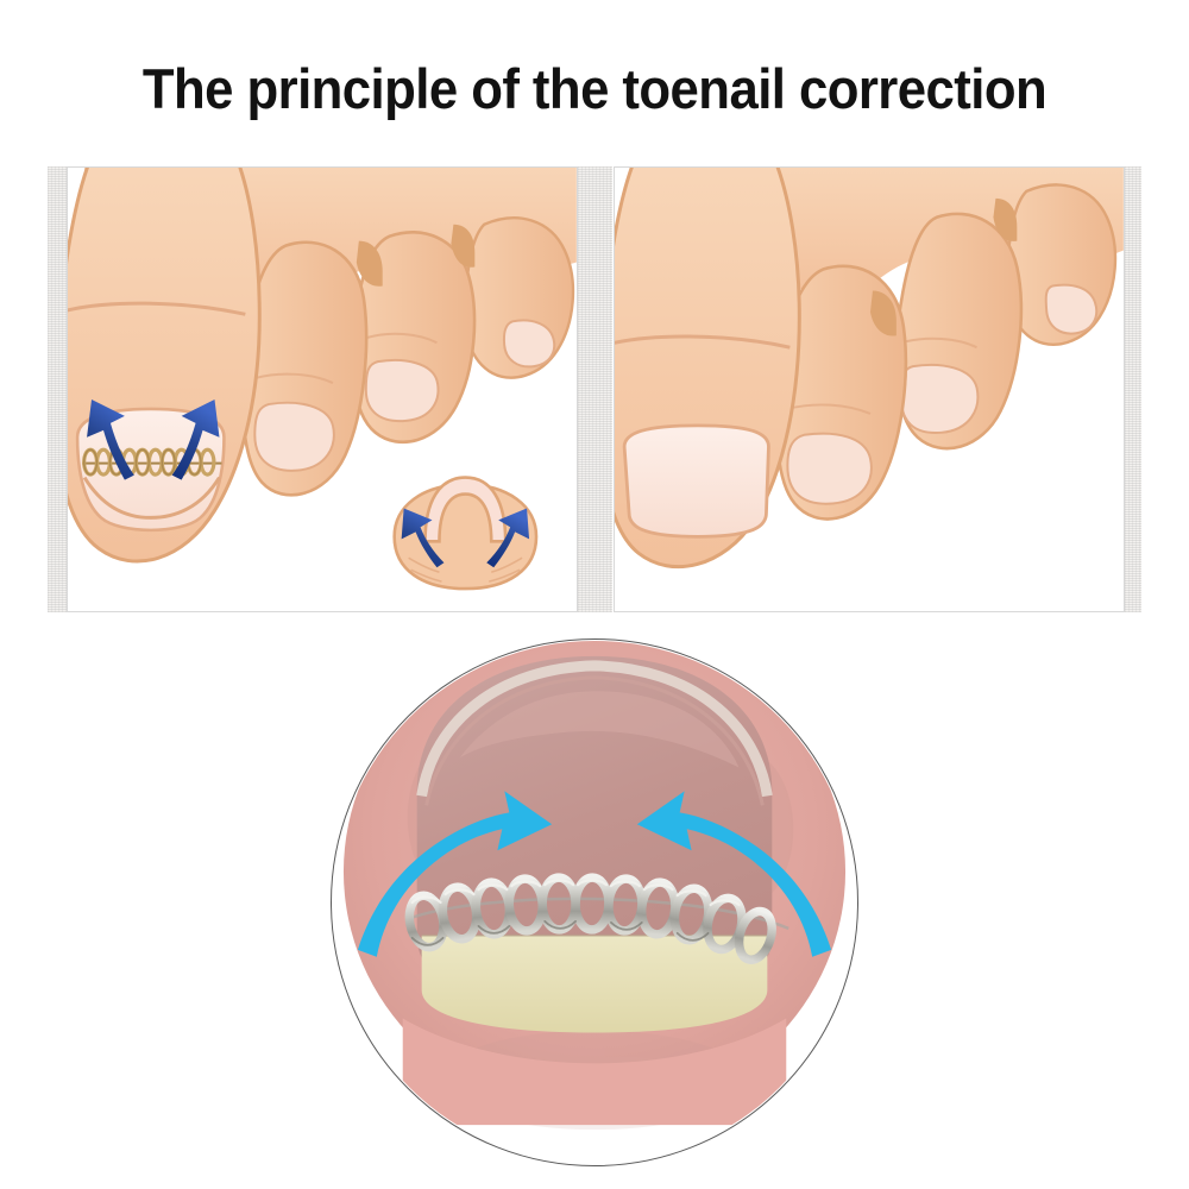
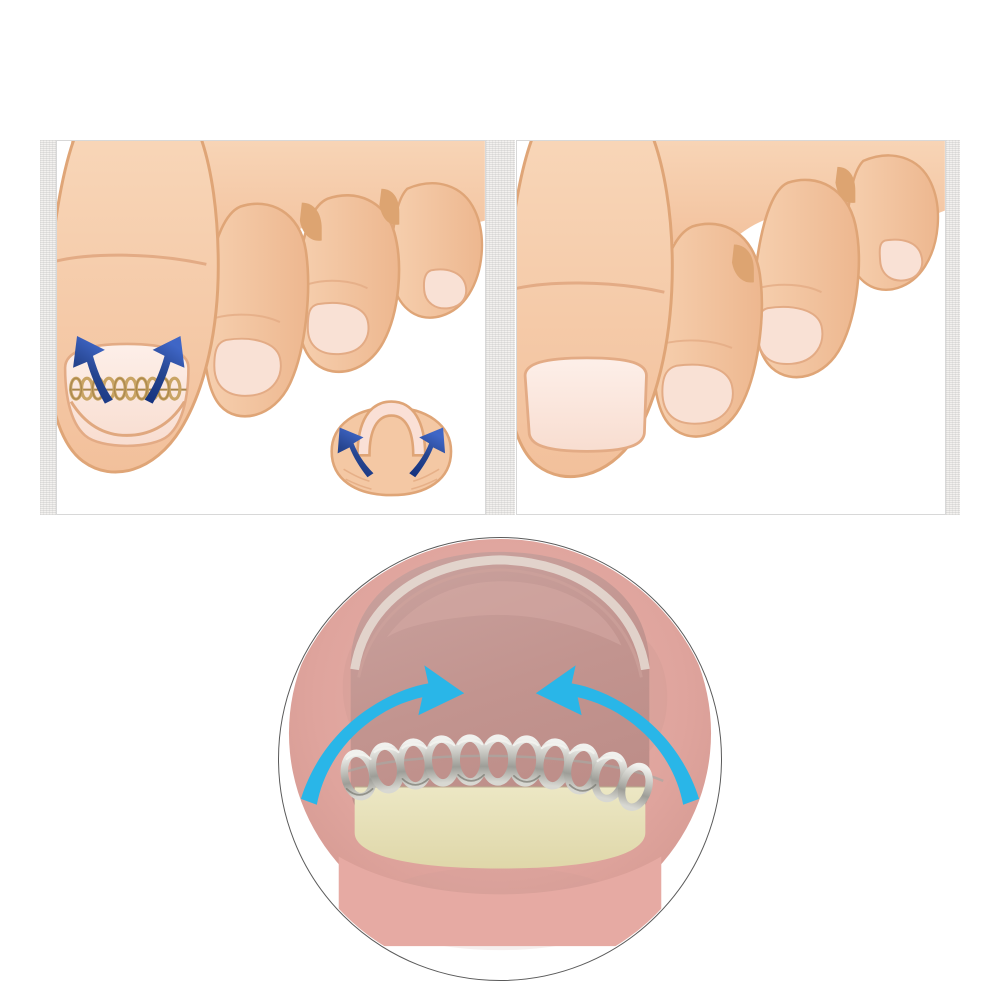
- The principle of the toenail correction
